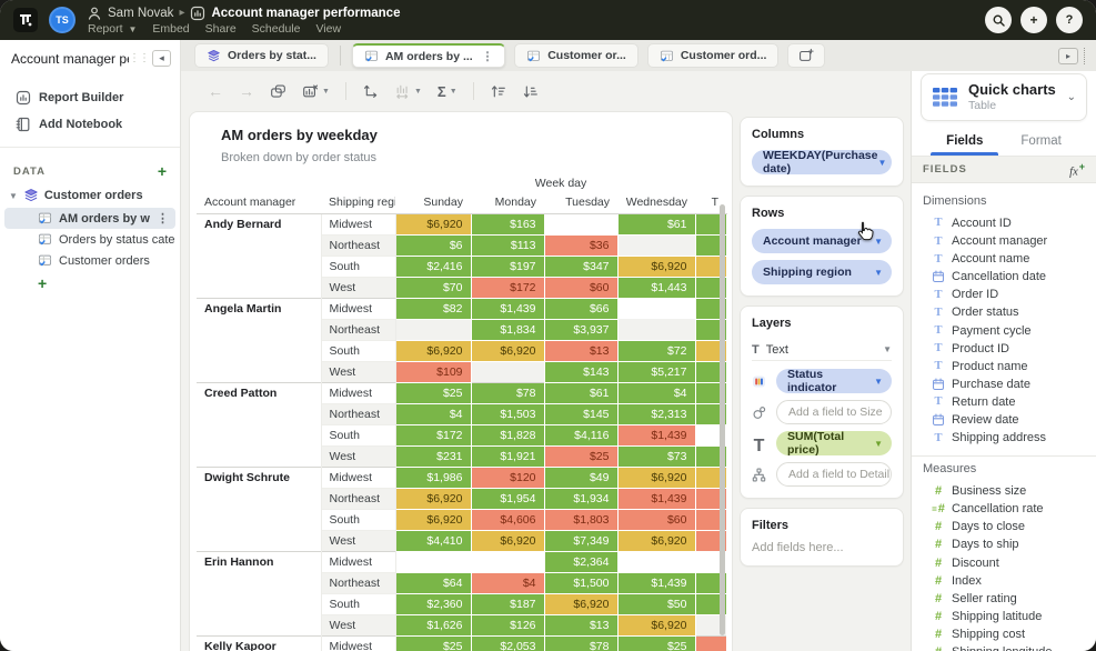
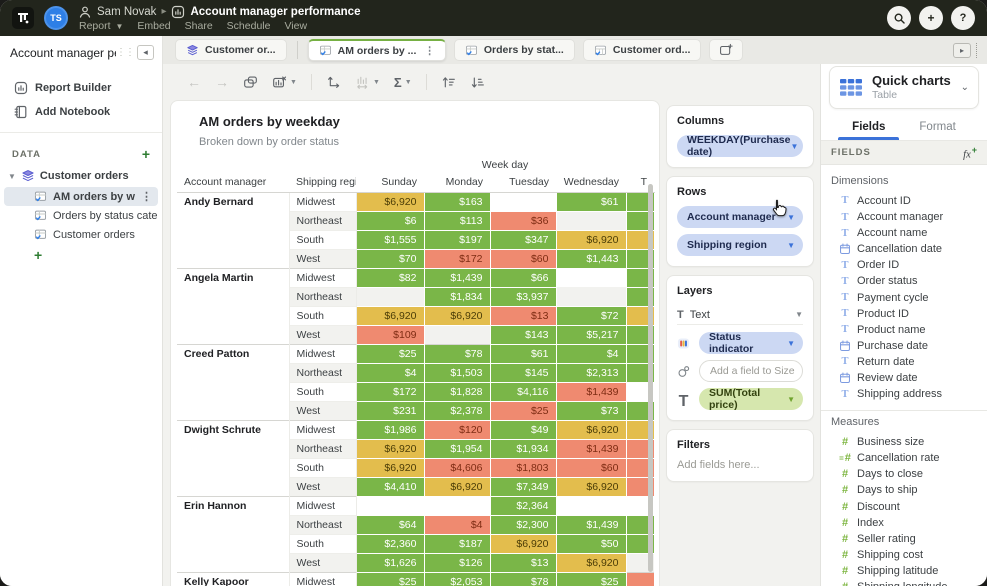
  TS
  Sam Novak
  ▸
  Account manager performance
  Report ▼
  Embed
  Share
  Schedule
  View
  +
  ?
  ⋮⋮
  ◂
  Report Builder
  Add Notebook
  DATA
  +
  ▼
  Customer orders
  ⋮
  Orders by status cate
  Customer orders
  +
- Orders by stat...
+ Customer or...
  AM orders by ...
  ⋮
- Customer or...
+ Orders by stat...
  Customer ord...
  ▸
  ←
  →
  Σ
  AM orders by weekday
  Broken down by order status
  	Week day
  Account manager	Shipping reg	Sunday	Monday	Tuesday	Wednesday	T
  Andy Bernard	Midwest	$6,920	$163		$61
  Northeast	$6	$113	$36
- South	$2,416	$197	$347	$6,920
+ South	$1,555	$197	$347	$6,920
  West	$70	$172	$60	$1,443
  Angela Martin	Midwest	$82	$1,439	$66
  Northeast		$1,834	$3,937
  South	$6,920	$6,920	$13	$72
  West	$109		$143	$5,217
  Creed Patton	Midwest	$25	$78	$61	$4
  Northeast	$4	$1,503	$145	$2,313
  South	$172	$1,828	$4,116	$1,439
- West	$231	$1,921	$25	$73
+ West	$231	$2,378	$25	$73
  Dwight Schrute	Midwest	$1,986	$120	$49	$6,920
  Northeast	$6,920	$1,954	$1,934	$1,439
  South	$6,920	$4,606	$1,803	$60
  West	$4,410	$6,920	$7,349	$6,920
  Erin Hannon	Midwest			$2,364
- Northeast	$64	$4	$1,500	$1,439
+ Northeast	$64	$4	$2,300	$1,439
  South	$2,360	$187	$6,920	$50
  West	$1,626	$126	$13	$6,920
  Kelly Kapoor	Midwest	$25	$2,053	$78	$25
  Columns
  WEEKDAY(Purchase date)
  ▼
  Rows
  Account manager
  ▼
  Shipping region
  ▼
  Layers
  T
  Text
  ▼
  Status indicator
  ▼
  Add a field to Size
  T
  SUM(Total price)
  ▼
- Add a field to Detail
  Filters
  Add fields here...
  Quick charts
  Table
  ⌄
  Fields
  Format
  FIELDS
  fx+
  Dimensions
  T
  Account ID
  T
  Account manager
  T
  Account name
  Cancellation date
  T
  Order ID
  T
  Order status
  T
  Payment cycle
  T
  Product ID
  T
  Product name
  Purchase date
  T
  Return date
  Review date
  T
  Shipping address
  Measures
  #
  Business size
  =
  #
  Cancellation rate
  #
  Days to close
  #
  Days to ship
  #
  Discount
  #
  Index
  #
  Seller rating
  #
- Shipping latitude
+ Shipping cost
  #
- Shipping cost
+ Shipping latitude
